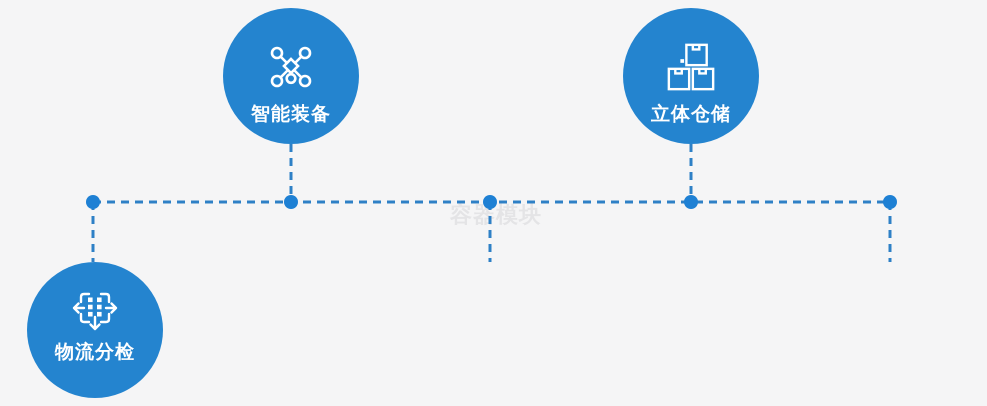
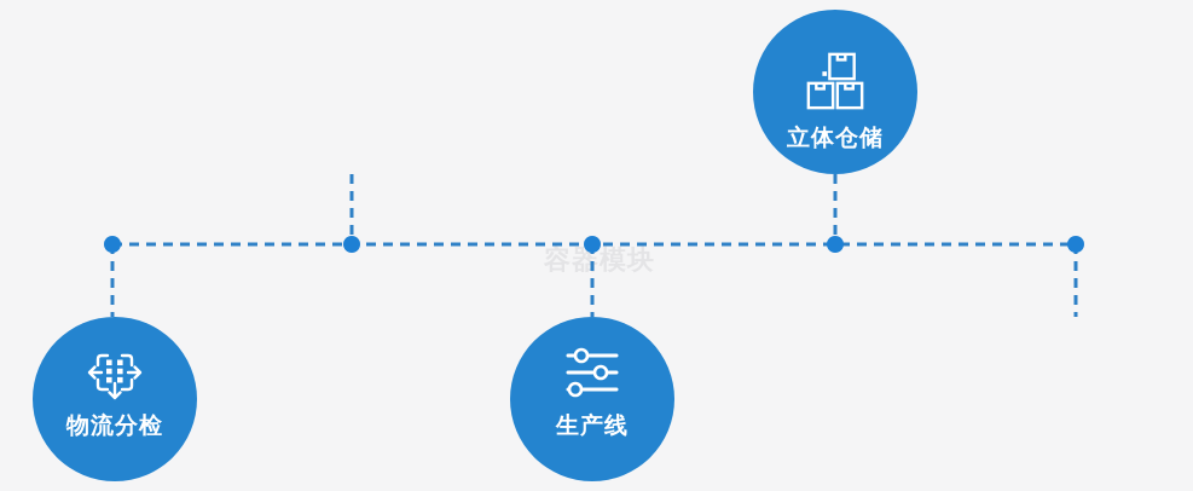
  容器模块
- 智能装备
  立体仓储
  物流分检
+ 生产线
